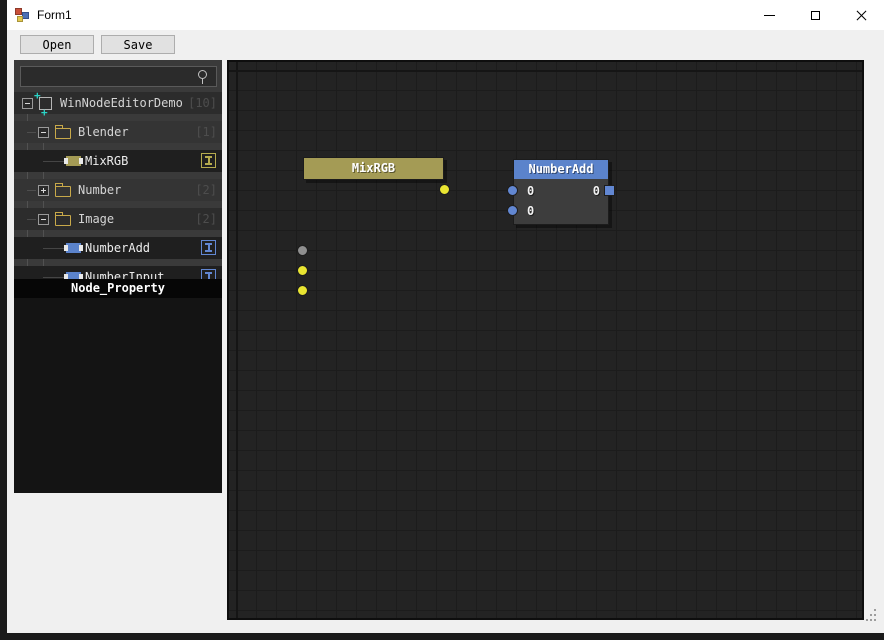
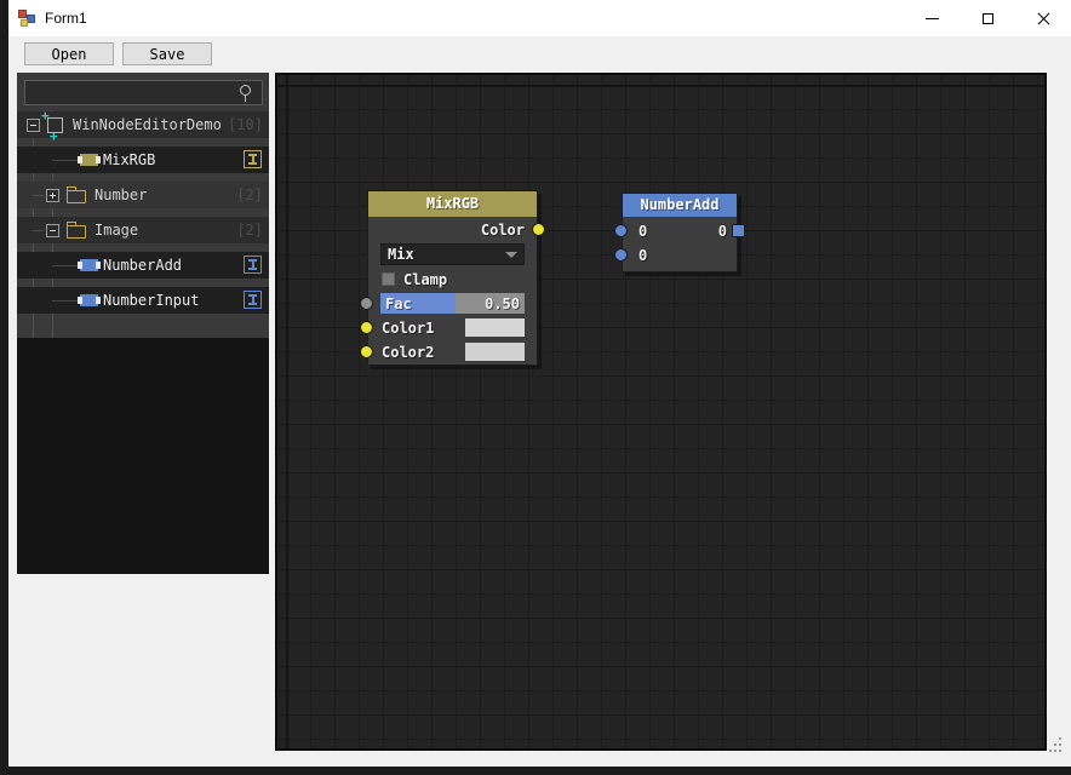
  Form1
  Open
  Save
  WinNodeEditorDemo
  [10]
- Blender
- [1]
  MixRGB
  Number
  [2]
  Image
  [2]
  NumberAdd
  NumberInput
- Node_Property
  MixRGB
+ Color
+ Mix
+ Clamp
+ Fac
+ 0.50
+ Color1
+ Color2
  NumberAdd
  0
  0
  0
